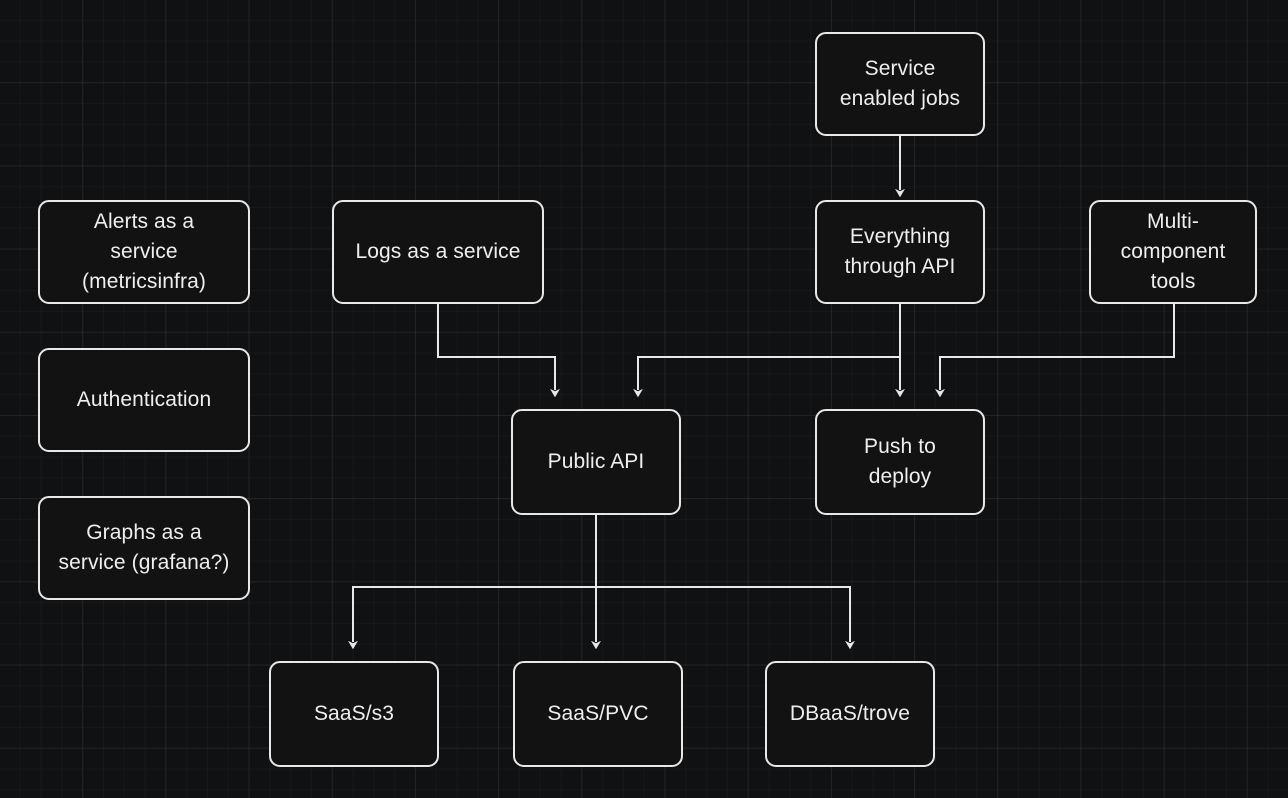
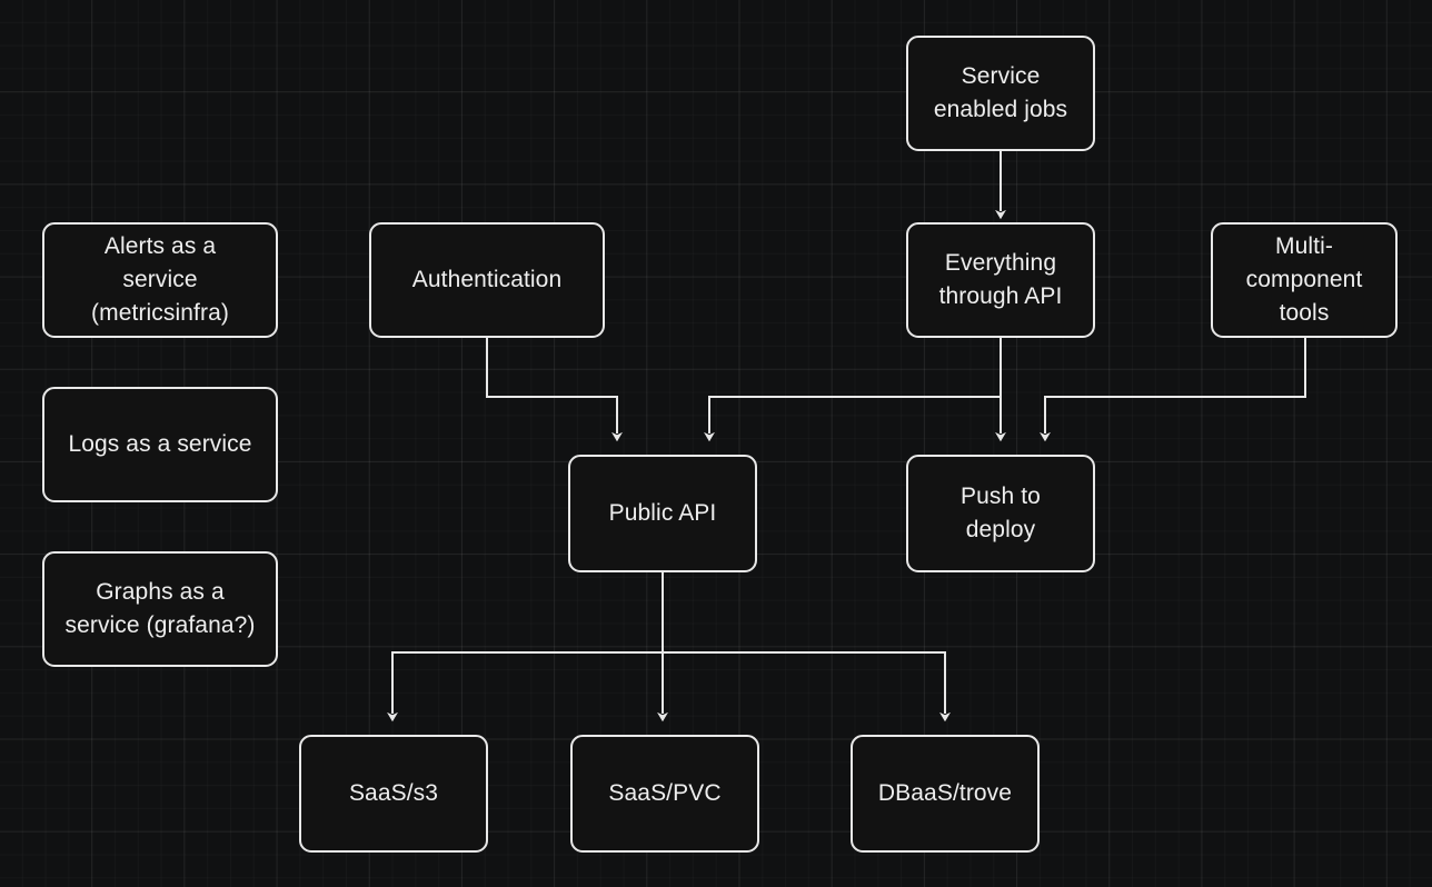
  Alerts as a
  service
  (metricsinfra)
- Authentication
+ Logs as a service
  Graphs as a
  service (grafana?)
- Logs as a service
+ Authentication
  Service
  enabled jobs
  Everything
  through API
  Multi-
  component
  tools
  Public API
  Push to
  deploy
  SaaS/s3
  SaaS/PVC
  DBaaS/trove
